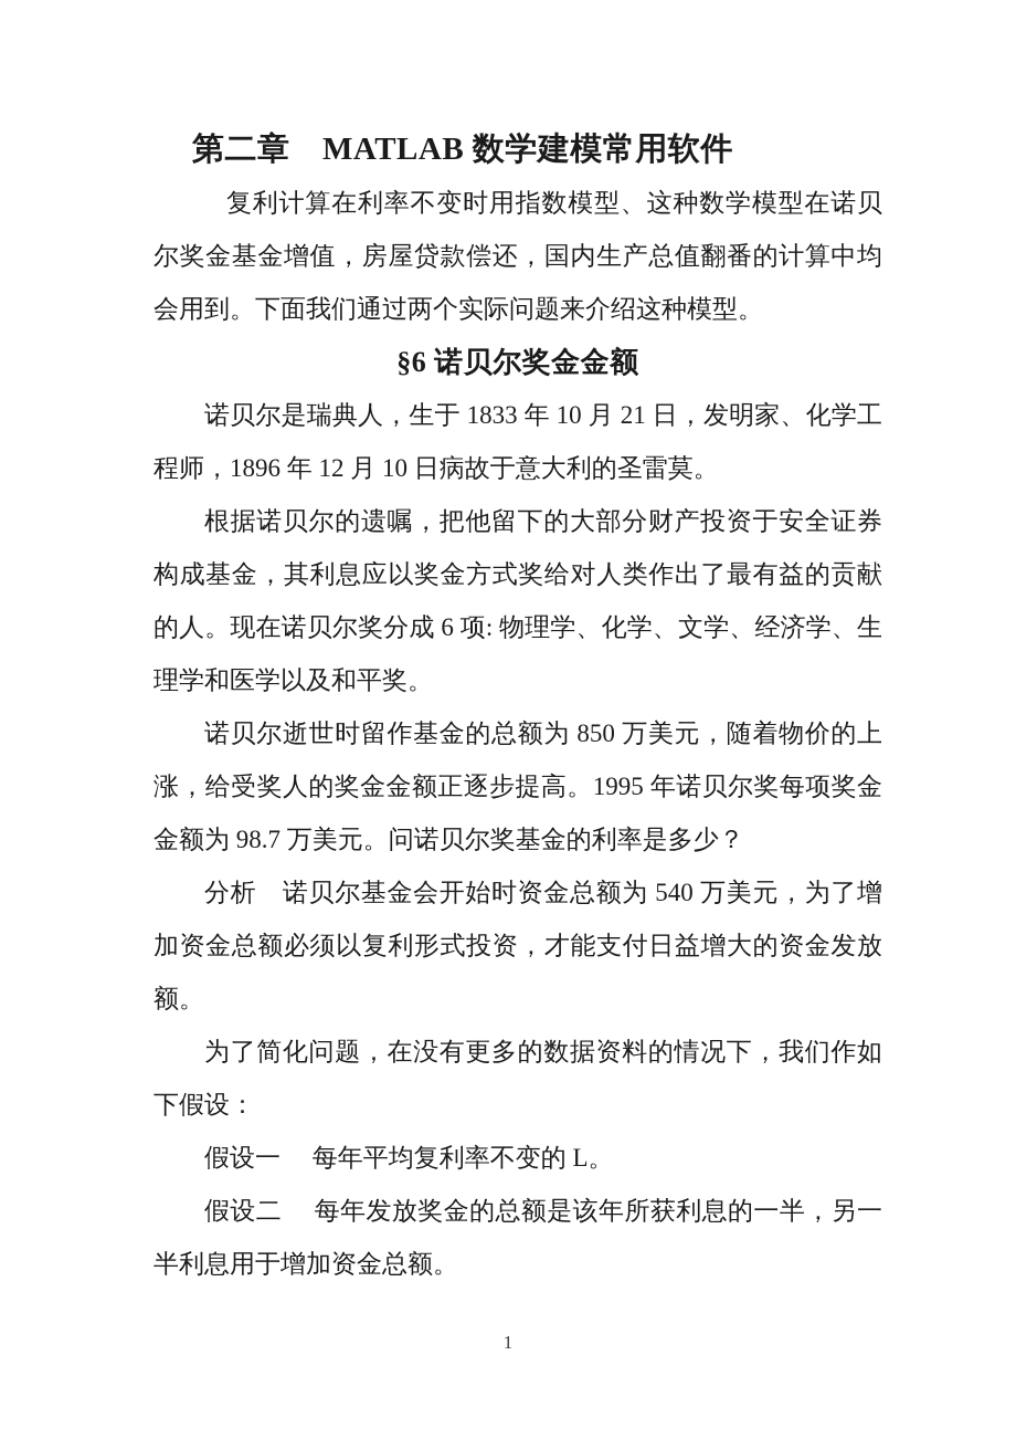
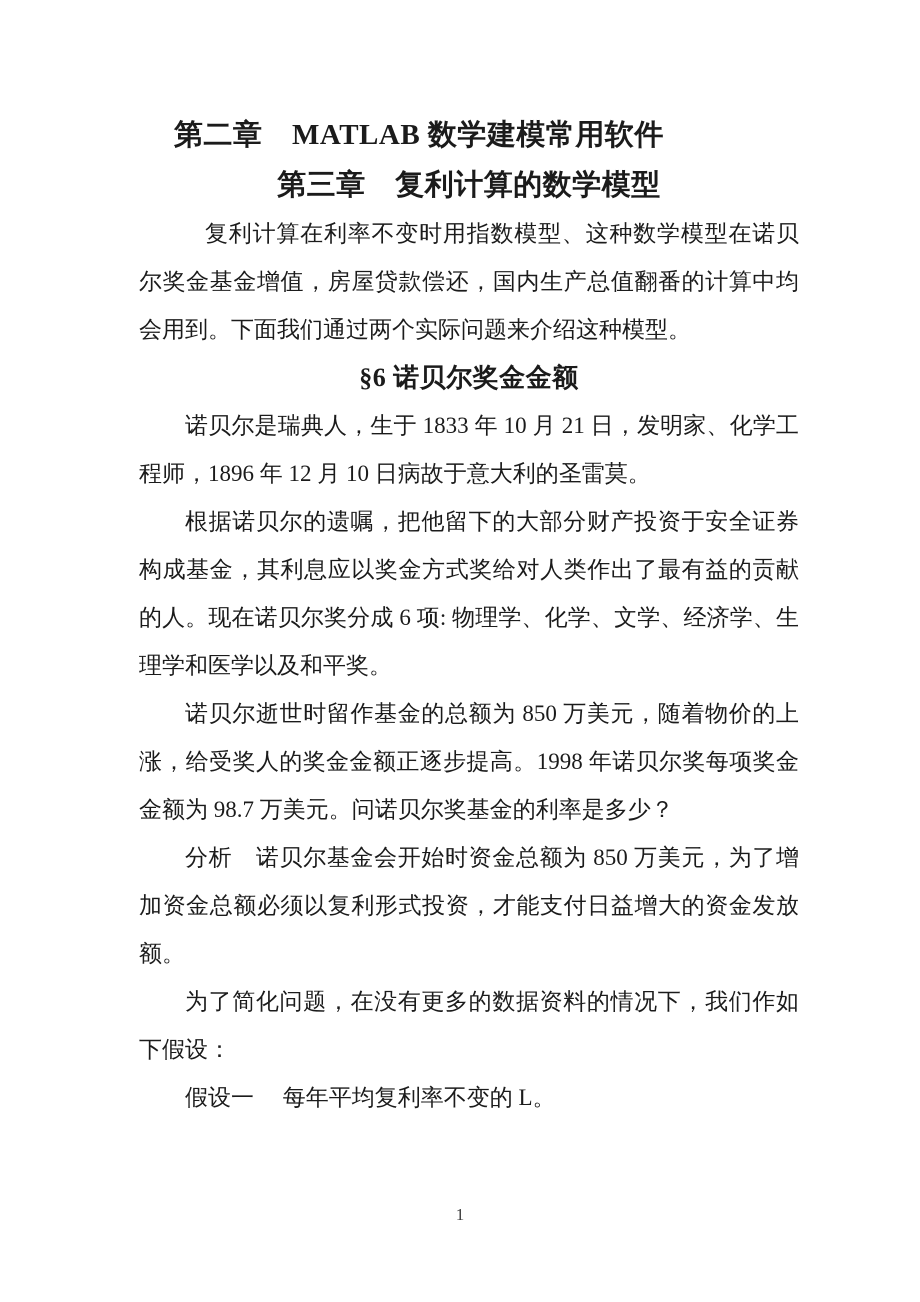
  第二章 MATLAB 数学建模常用软件
+ 第三章 复利计算的数学模型
  复利计算在利率不变时用指数模型、这种数学模型在诺贝尔奖金基金增值，房屋贷款偿还，国内生产总值翻番的计算中均会用到。下面我们通过两个实际问题来介绍这种模型。
  §6 诺贝尔奖金金额
  诺贝尔是瑞典人，生于 1833 年 10 月 21 日，发明家、化学工程师，1896 年 12 月 10 日病故于意大利的圣雷莫。
  根据诺贝尔的遗嘱，把他留下的大部分财产投资于安全证券构成基金，其利息应以奖金方式奖给对人类作出了最有益的贡献的人。现在诺贝尔奖分成 6 项: 物理学、化学、文学、经济学、生理学和医学以及和平奖。
- 诺贝尔逝世时留作基金的总额为 850 万美元，随着物价的上涨，给受奖人的奖金金额正逐步提高。1995 年诺贝尔奖每项奖金金额为 98.7 万美元。问诺贝尔奖基金的利率是多少？
+ 诺贝尔逝世时留作基金的总额为 850 万美元，随着物价的上涨，给受奖人的奖金金额正逐步提高。1998 年诺贝尔奖每项奖金金额为 98.7 万美元。问诺贝尔奖基金的利率是多少？
- 分析 诺贝尔基金会开始时资金总额为 540 万美元，为了增加资金总额必须以复利形式投资，才能支付日益增大的资金发放额。
+ 分析 诺贝尔基金会开始时资金总额为 850 万美元，为了增加资金总额必须以复利形式投资，才能支付日益增大的资金发放额。
  为了简化问题，在没有更多的数据资料的情况下，我们作如下假设：
  假设一 每年平均复利率不变的 L。
- 假设二 每年发放奖金的总额是该年所获利息的一半，另一半利息用于增加资金总额。
  1
